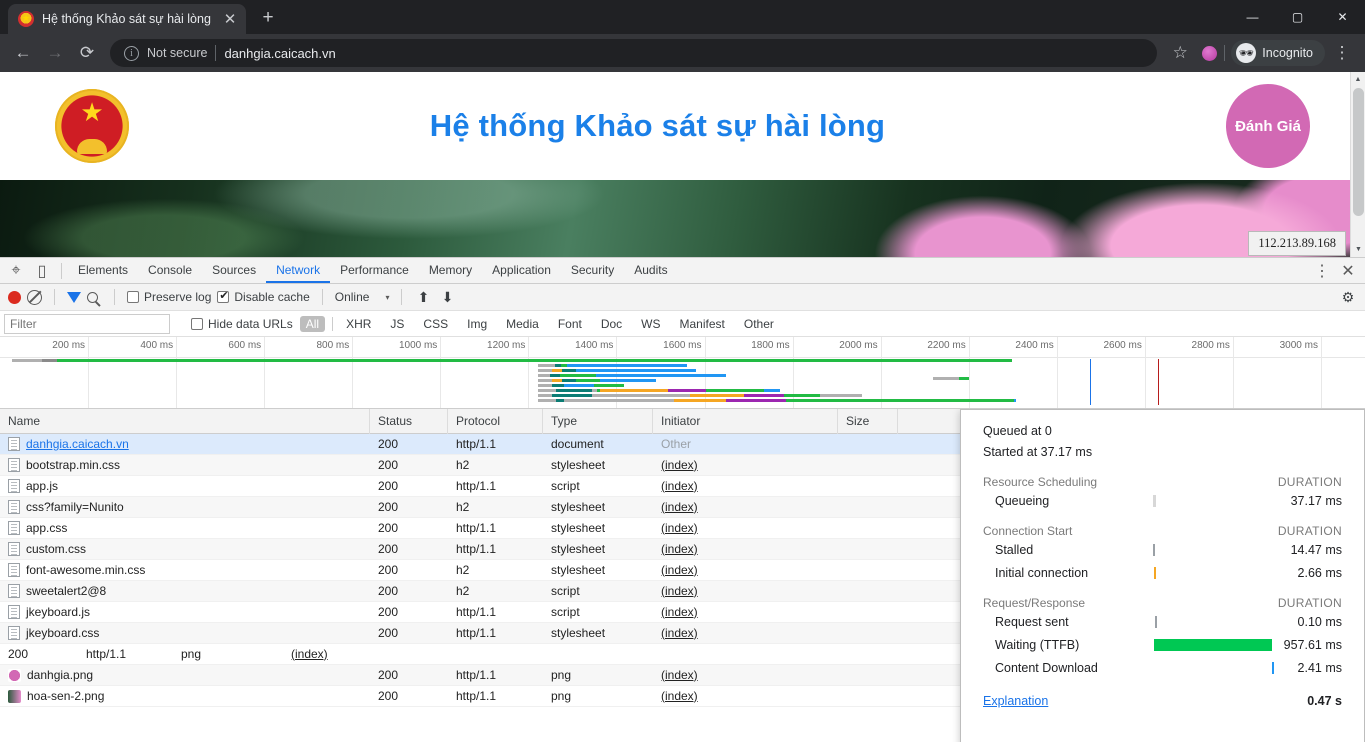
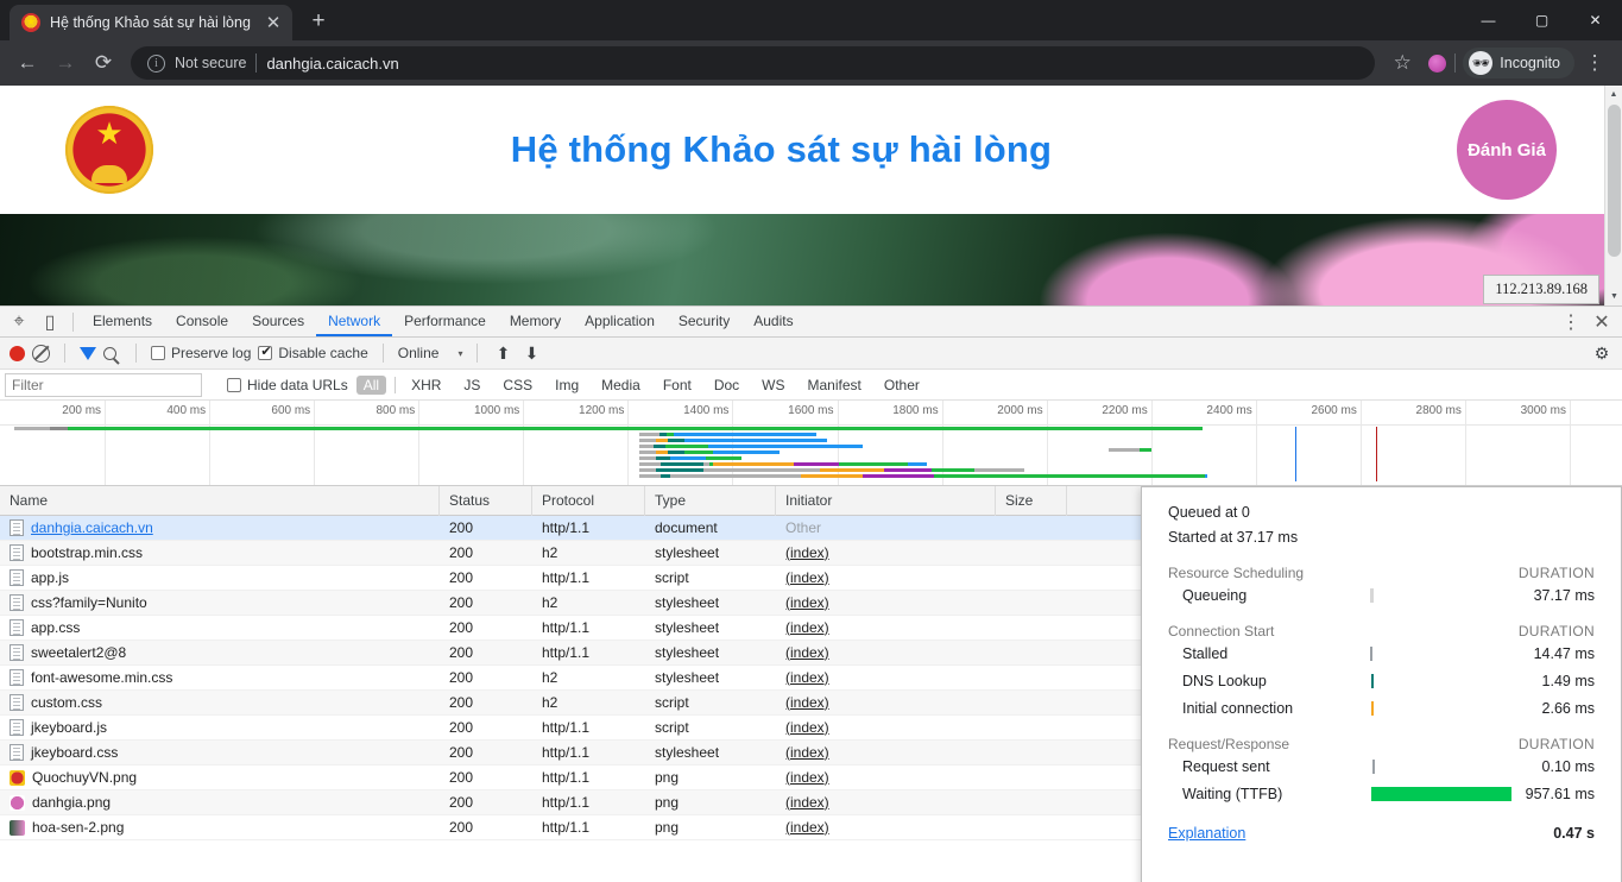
  Hệ thống Khảo sát sự hài lòng
  ✕
  +
  —
  ▢
  ✕
  ←
  →
  ⟳
  i
  Not secure
  danhgia.caicach.vn
  ☆
  🕶
  Incognito
  ⋮
  Hệ thống Khảo sát sự hài lòng
  Đánh Giá
  112.213.89.168
  ⌖
  ▯
  Elements
  Console
  Sources
  Network
  Performance
  Memory
  Application
  Security
  Audits
  ⋮
  ✕
  Preserve log
  Disable cache
  Online
  ▾
  ⬆
  ⬇
  ⚙
  Filter
  Hide data URLs
  All
  XHR
  JS
  CSS
  Img
  Media
  Font
  Doc
  WS
  Manifest
  Other
  200 ms
  400 ms
  600 ms
  800 ms
  1000 ms
  1200 ms
  1400 ms
  1600 ms
  1800 ms
  2000 ms
  2200 ms
  2400 ms
  2600 ms
  2800 ms
  3000 ms
  Name
  Status
  Protocol
  Type
  Initiator
  Size
  danhgia.caicach.vn
  200
  http/1.1
  document
  Other
  bootstrap.min.css
  200
  h2
  stylesheet
  (index)
  app.js
  200
  http/1.1
  script
  (index)
  css?family=Nunito
  200
  h2
  stylesheet
  (index)
  app.css
  200
  http/1.1
  stylesheet
  (index)
- custom.css
+ sweetalert2@8
  200
  http/1.1
  stylesheet
  (index)
  font-awesome.min.css
  200
  h2
  stylesheet
  (index)
- sweetalert2@8
+ custom.css
  200
  h2
  script
  (index)
  jkeyboard.js
  200
  http/1.1
  script
  (index)
  jkeyboard.css
  200
  http/1.1
  stylesheet
  (index)
+ QuochuyVN.png
  200
  http/1.1
  png
  (index)
  danhgia.png
  200
  http/1.1
  png
  (index)
  hoa-sen-2.png
  200
  http/1.1
  png
  (index)
  Queued at 0
  Started at 37.17 ms
  Resource Scheduling
  DURATION
  Queueing
  37.17 ms
  Connection Start
  DURATION
  Stalled
  14.47 ms
+ DNS Lookup
+ 1.49 ms
  Initial connection
  2.66 ms
  Request/Response
  DURATION
  Request sent
  0.10 ms
  Waiting (TTFB)
  957.61 ms
- Content Download
- 2.41 ms
  Explanation
  0.47 s
